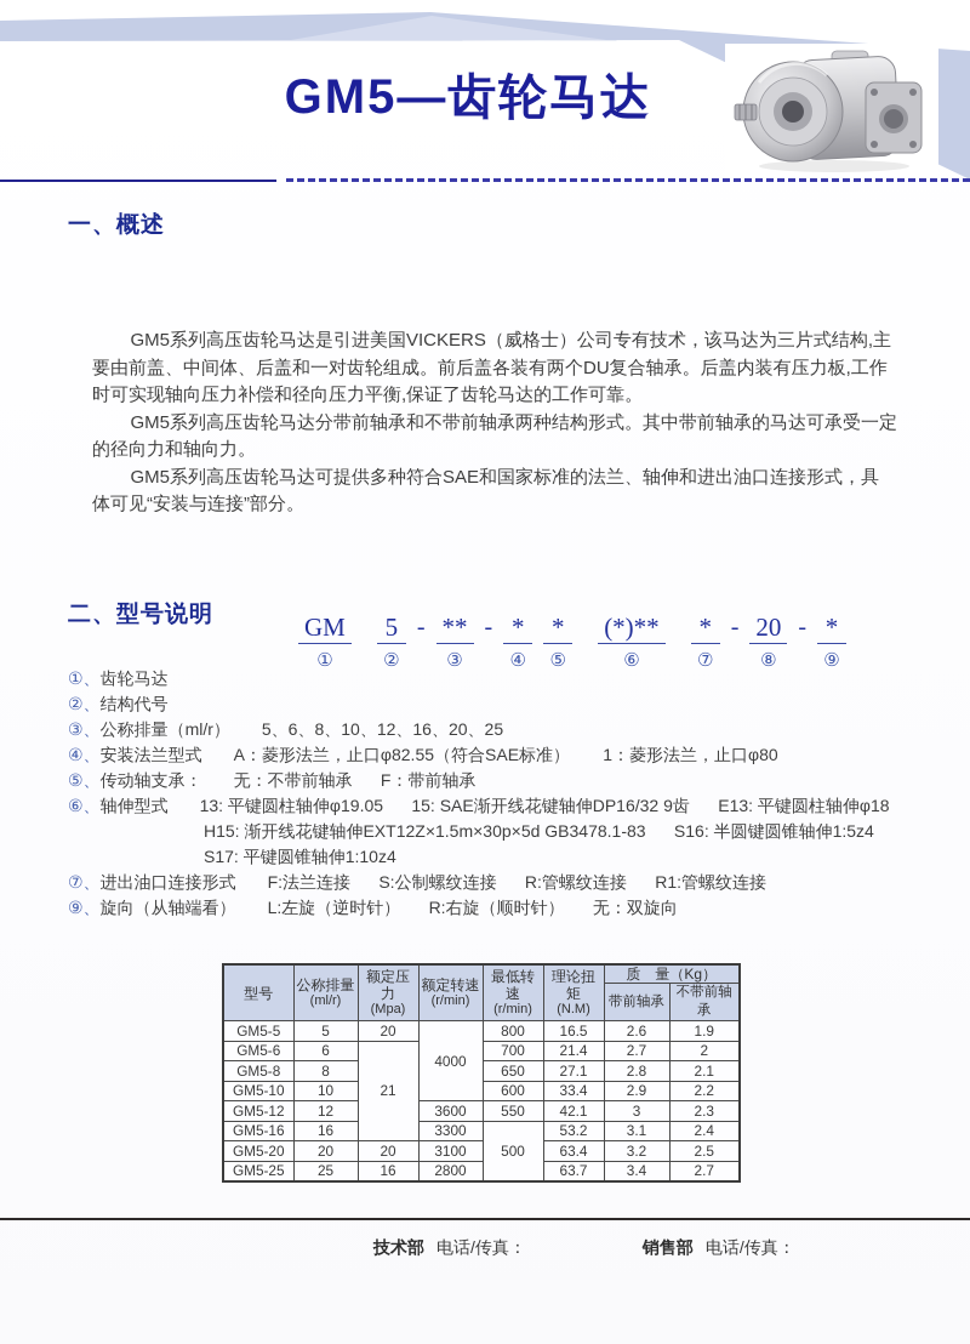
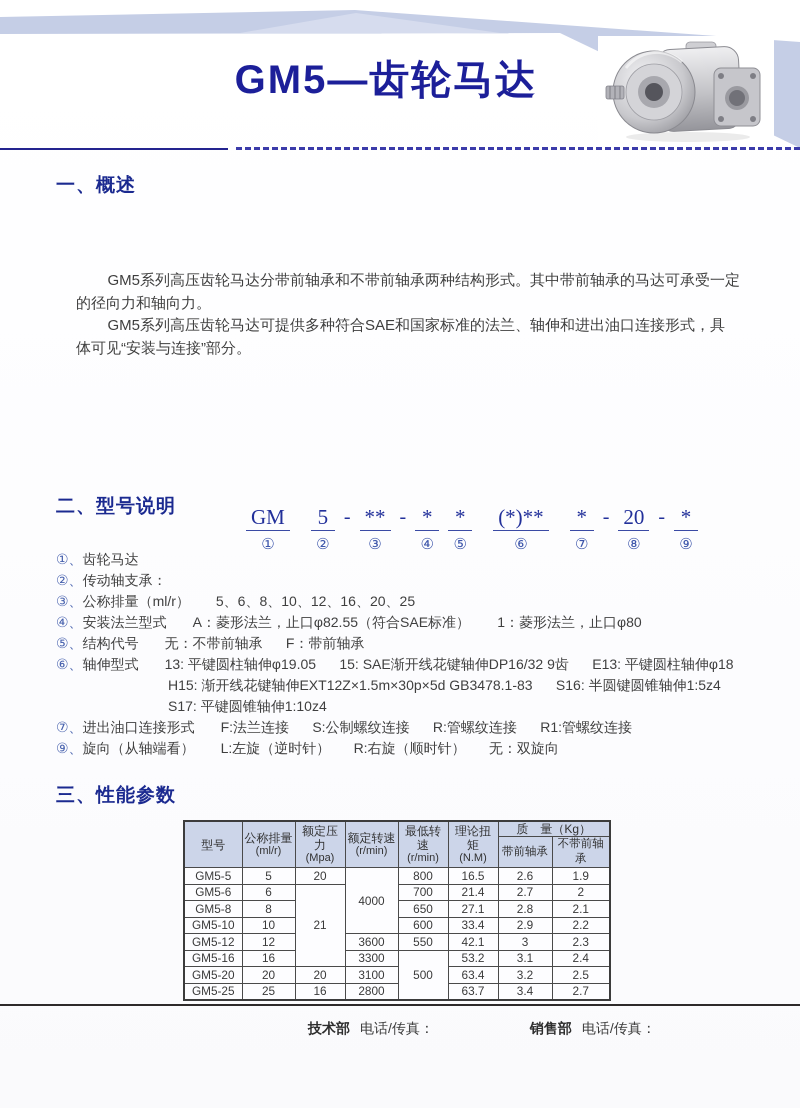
  GM5—齿轮马达
  一、概述
- GM5系列高压齿轮马达是引进美国VICKERS（威格士）公司专有技术，该马达为三片式结构,主要由前盖、中间体、后盖和一对齿轮组成。前后盖各装有两个DU复合轴承。后盖内装有压力板,工作时可实现轴向压力补偿和径向压力平衡,保证了齿轮马达的工作可靠。
  GM5系列高压齿轮马达分带前轴承和不带前轴承两种结构形式。其中带前轴承的马达可承受一定的径向力和轴向力。
  GM5系列高压齿轮马达可提供多种符合SAE和国家标准的法兰、轴伸和进出油口连接形式，具体可见“安装与连接”部分。
  二、型号说明
  GM
  ①
  5
  ②
  -
  **
  ③
  -
  *
  ④
  *
  ⑤
  (*)**
  ⑥
  *
  ⑦
  -
  20
  ⑧
  -
  *
  ⑨
  ①、齿轮马达
- ②、结构代号
+ ②、传动轴支承：
  ③、公称排量（ml/r） 5、6、8、10、12、16、20、25
  ④、安装法兰型式 A：菱形法兰，止口φ82.55（符合SAE标准） 1：菱形法兰，止口φ80
- ⑤、传动轴支承： 无：不带前轴承 F：带前轴承
+ ⑤、结构代号 无：不带前轴承 F：带前轴承
  ⑥、轴伸型式 13: 平键圆柱轴伸φ19.05 15: SAE渐开线花键轴伸DP16/32 9齿 E13: 平键圆柱轴伸φ18
  H15: 渐开线花键轴伸EXT12Z×1.5m×30p×5d GB3478.1-83 S16: 半圆键圆锥轴伸1:5z4
  S17: 平键圆锥轴伸1:10z4
  ⑦、进出油口连接形式 F:法兰连接 S:公制螺纹连接 R:管螺纹连接 R1:管螺纹连接
  ⑨、旋向（从轴端看） L:左旋（逆时针） R:右旋（顺时针） 无：双旋向
+ 三、性能参数
  型号	公称排量(ml/r)	额定压力(Mpa)	额定转速(r/min)	最低转速(r/min)	理论扭矩(N.M)	质 量（Kg）
  带前轴承	不带前轴承
  GM5-5	5	20	4000	800	16.5	2.6	1.9
  GM5-6	6	21	700	21.4	2.7	2
  GM5-8	8	650	27.1	2.8	2.1
  GM5-10	10	600	33.4	2.9	2.2
  GM5-12	12	3600	550	42.1	3	2.3
  GM5-16	16	3300	500	53.2	3.1	2.4
  GM5-20	20	20	3100	63.4	3.2	2.5
  GM5-25	25	16	2800	63.7	3.4	2.7
  技术部
  电话/传真：
  销售部
  电话/传真：
